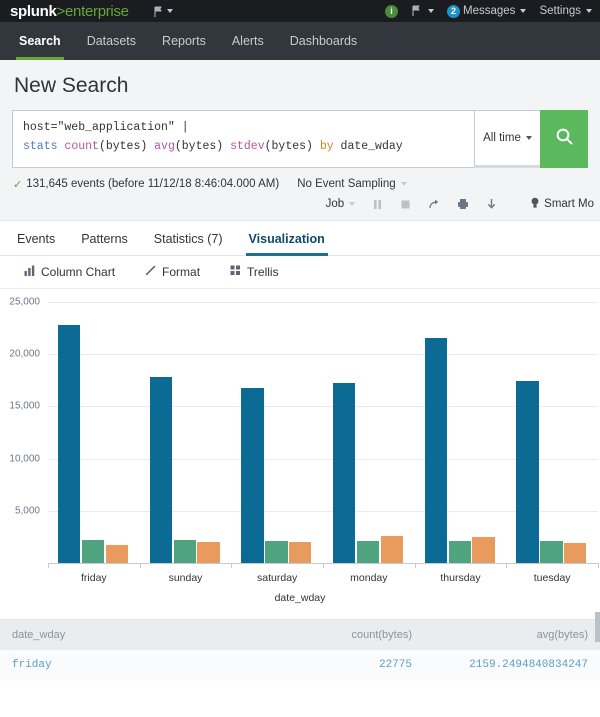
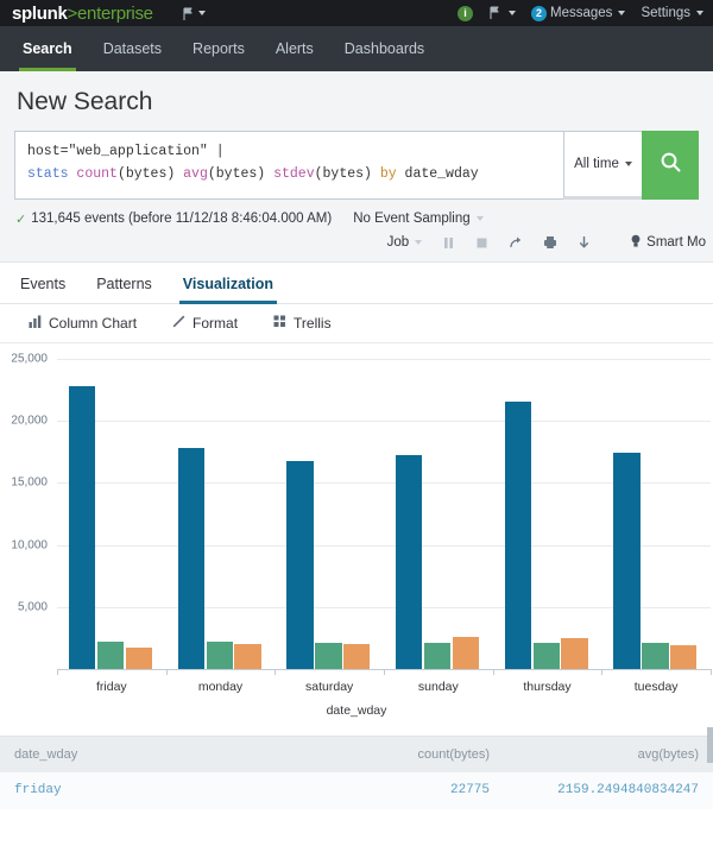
  splunk>enterprise
  i
  2
  Messages
  Settings
  Search
  Datasets
  Reports
  Alerts
  Dashboards
  New Search
  host="web_application" |
  stats count(bytes) avg(bytes) stdev(bytes) by date_wday
  All time
  ✓
  131,645 events (before 11/12/18 8:46:04.000 AM)
  No Event Sampling
  Job
  Smart Mo
  Events
  Patterns
- Statistics (7)
  Visualization
  Column Chart
  Format
  Trellis
  25,000
  20,000
  15,000
  10,000
  5,000
  friday
- sunday
+ monday
  saturday
- monday
+ sunday
  thursday
  tuesday
  date_wday
  date_wday
  count(bytes)
  avg(bytes)
  friday
  22775
  2159.2494840834247
